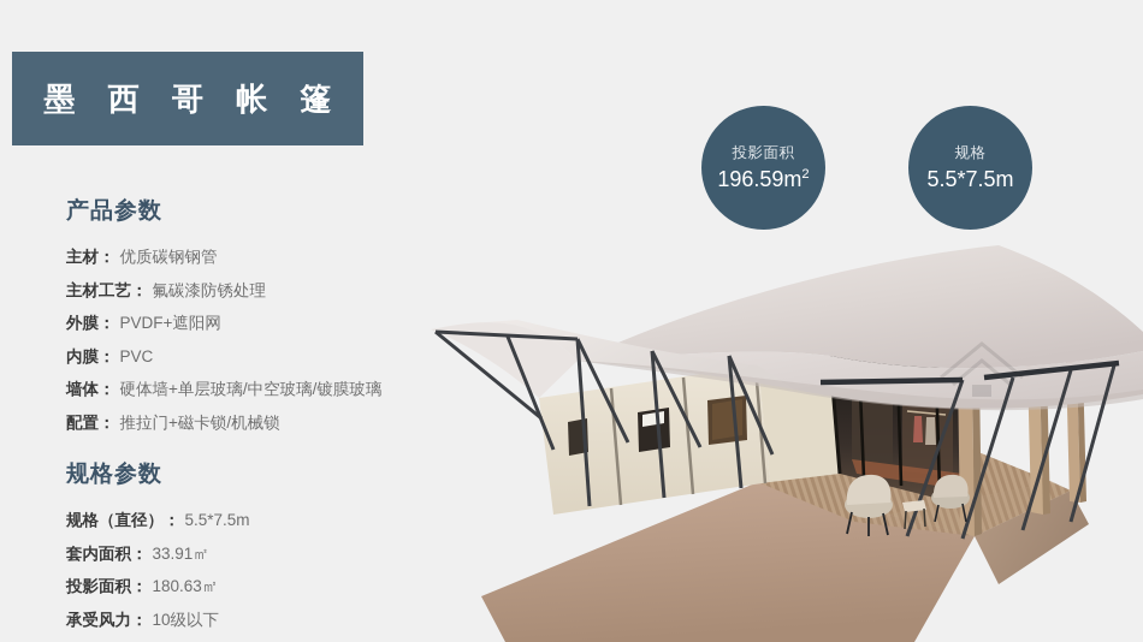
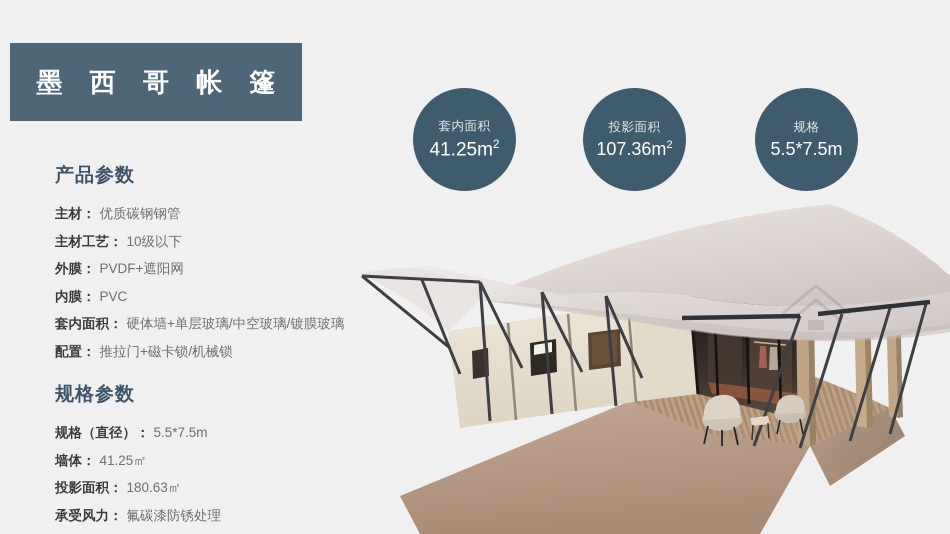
  墨 西 哥 帐 篷
  产品参数
  主材：
  优质碳钢钢管
  主材工艺：
- 氟碳漆防锈处理
+ 10级以下
  外膜：
  PVDF+遮阳网
  内膜：
  PVC
- 墙体：
+ 套内面积：
  硬体墙+单层玻璃/中空玻璃/镀膜玻璃
  配置：
  推拉门+磁卡锁/机械锁
  规格参数
  规格（直径）：
  5.5*7.5m
- 套内面积：
+ 墙体：
- 33.91㎡
+ 41.25㎡
  投影面积：
  180.63㎡
  承受风力：
- 10级以下
+ 氟碳漆防锈处理
+ 套内面积
+ 41.25m2
  投影面积
- 196.59m2
+ 107.36m2
  规格
  5.5*7.5m
